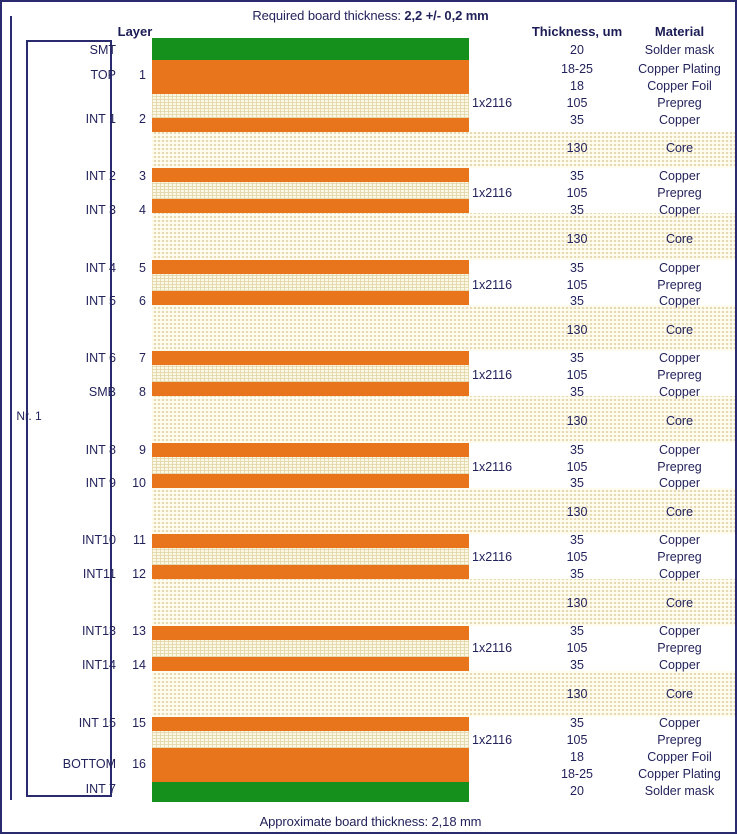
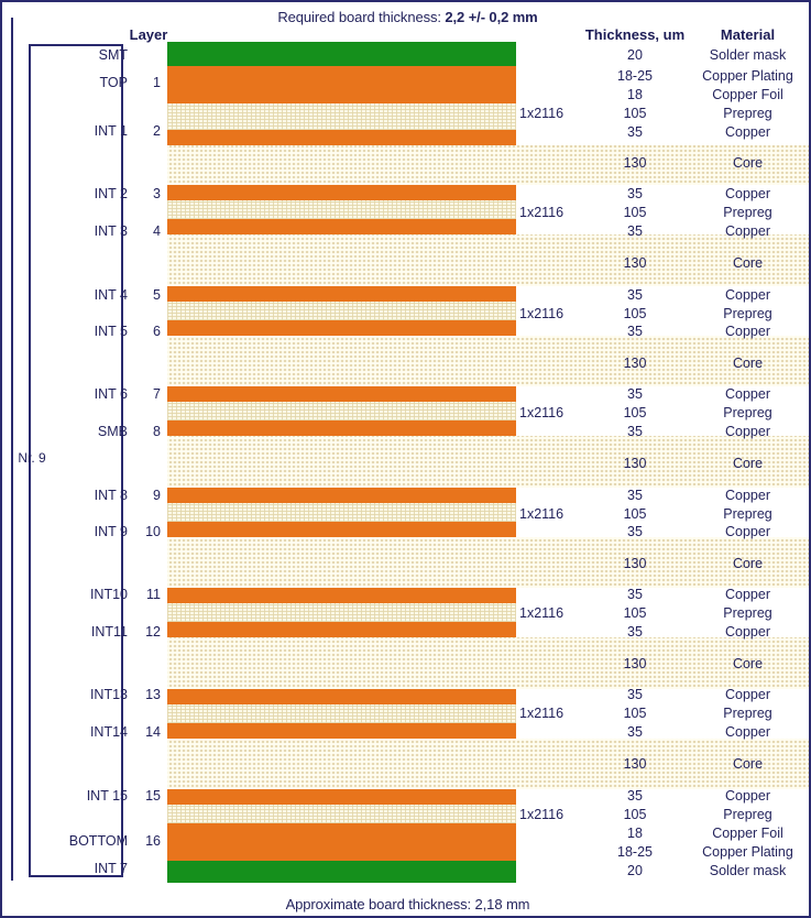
  Required board thickness: 2,2 +/- 0,2 mm
  Layer
  Thickness, um
  Material
- Nr. 1
+ Nr. 9
  SMT
  TOP
  1
  INT 1
  2
  INT 2
  3
  INT 3
  4
  INT 4
  5
  INT 5
  6
  INT 6
  7
  SMB
  8
  INT 8
  9
  INT 9
  10
  INT10
  11
  INT11
  12
  INT13
  13
  INT14
  14
  INT 15
  15
  BOTTOM
  16
  INT 7
  20
  Solder mask
  18-25
  Copper Plating
  18
  Copper Foil
  1x2116
  105
  Prepreg
  35
  Copper
  130
  Core
  35
  Copper
  1x2116
  105
  Prepreg
  35
  Copper
  130
  Core
  35
  Copper
  1x2116
  105
  Prepreg
  35
  Copper
  130
  Core
  35
  Copper
  1x2116
  105
  Prepreg
  35
  Copper
  130
  Core
  35
  Copper
  1x2116
  105
  Prepreg
  35
  Copper
  130
  Core
  35
  Copper
  1x2116
  105
  Prepreg
  35
  Copper
  130
  Core
  35
  Copper
  1x2116
  105
  Prepreg
  35
  Copper
  130
  Core
  35
  Copper
  1x2116
  105
  Prepreg
  18
  Copper Foil
  18-25
  Copper Plating
  20
  Solder mask
  Approximate board thickness: 2,18 mm
